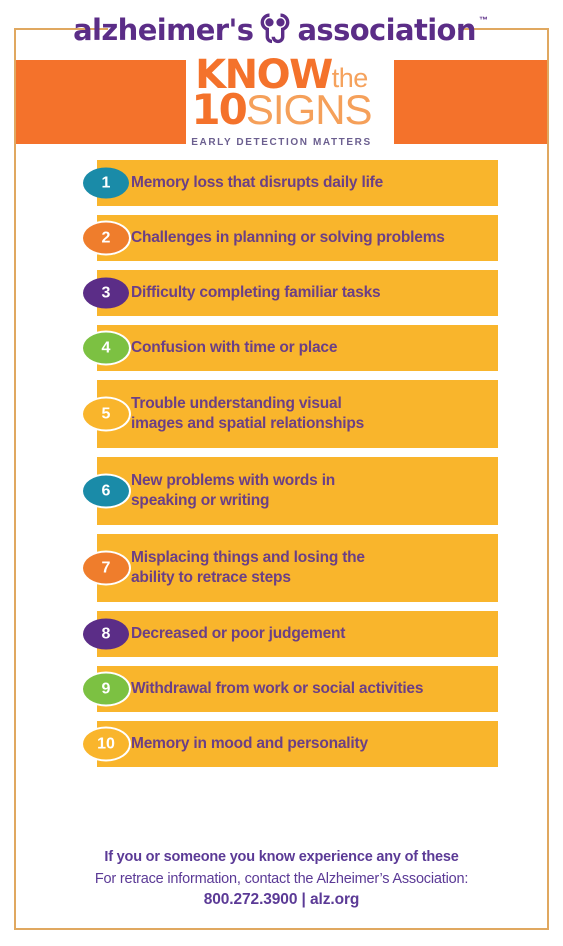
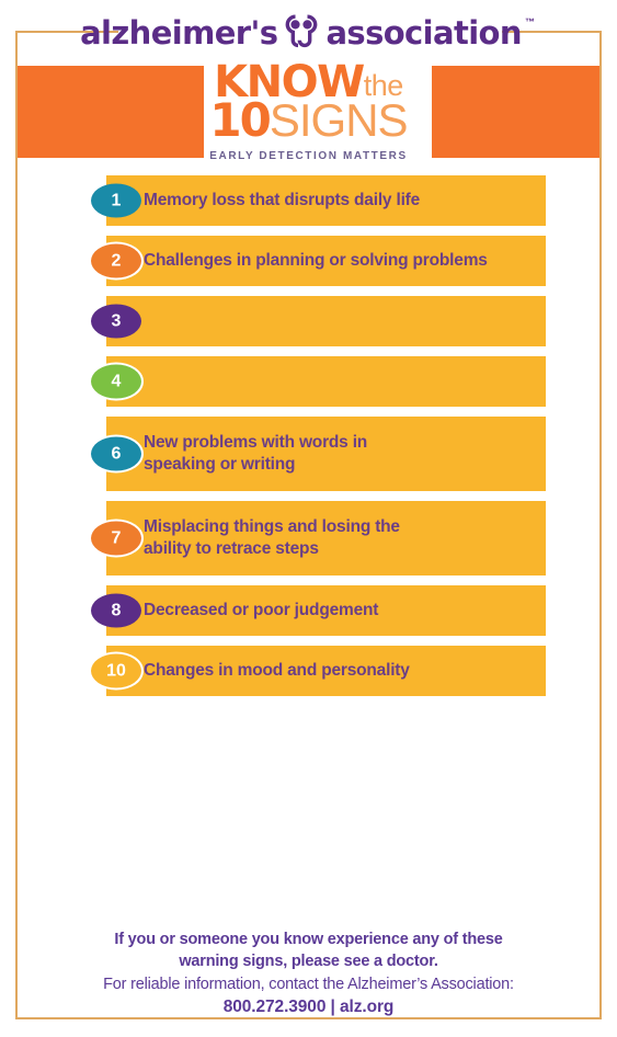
  alzheimer's
  association
  ™
  KNOW
  the
  10
  SIGNS
  EARLY DETECTION MATTERS
  1
  Memory loss that disrupts daily life
  2
  Challenges in planning or solving problems
  3
- Difficulty completing familiar tasks
  4
- Confusion with time or place
- 5
- Trouble understanding visual
- images and spatial relationships
  6
  New problems with words in
  speaking or writing
  7
  Misplacing things and losing the
  ability to retrace steps
  8
  Decreased or poor judgement
- 9
- Withdrawal from work or social activities
  10
- Memory in mood and personality
+ Changes in mood and personality
  If you or someone you know experience any of these
+ warning signs, please see a doctor.
- For retrace information, contact the Alzheimer’s Association:
+ For reliable information, contact the Alzheimer’s Association:
  800.272.3900 | alz.org
